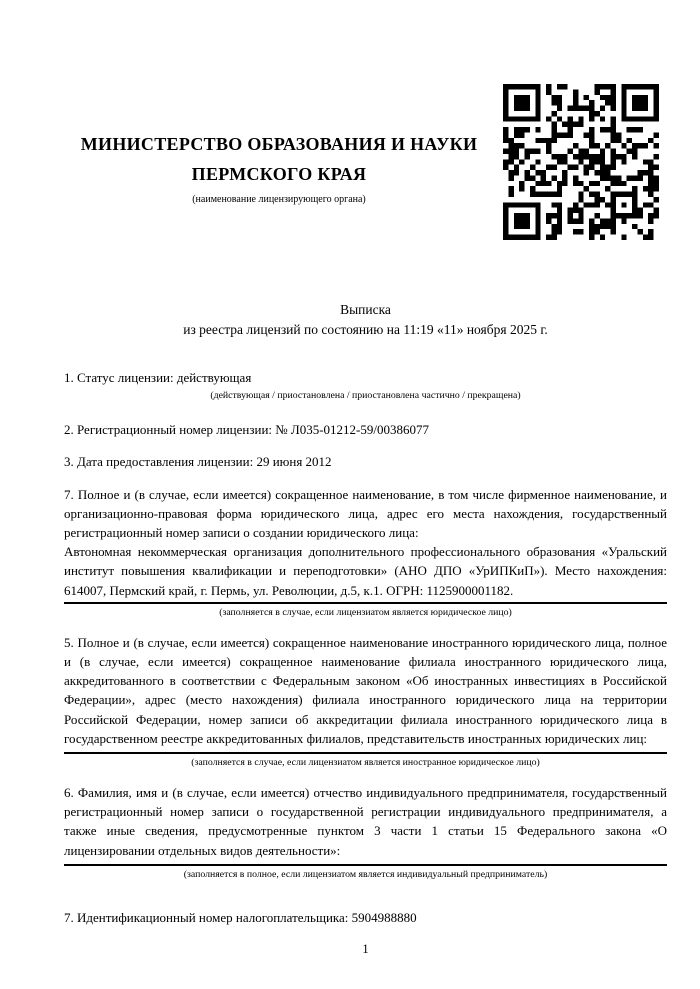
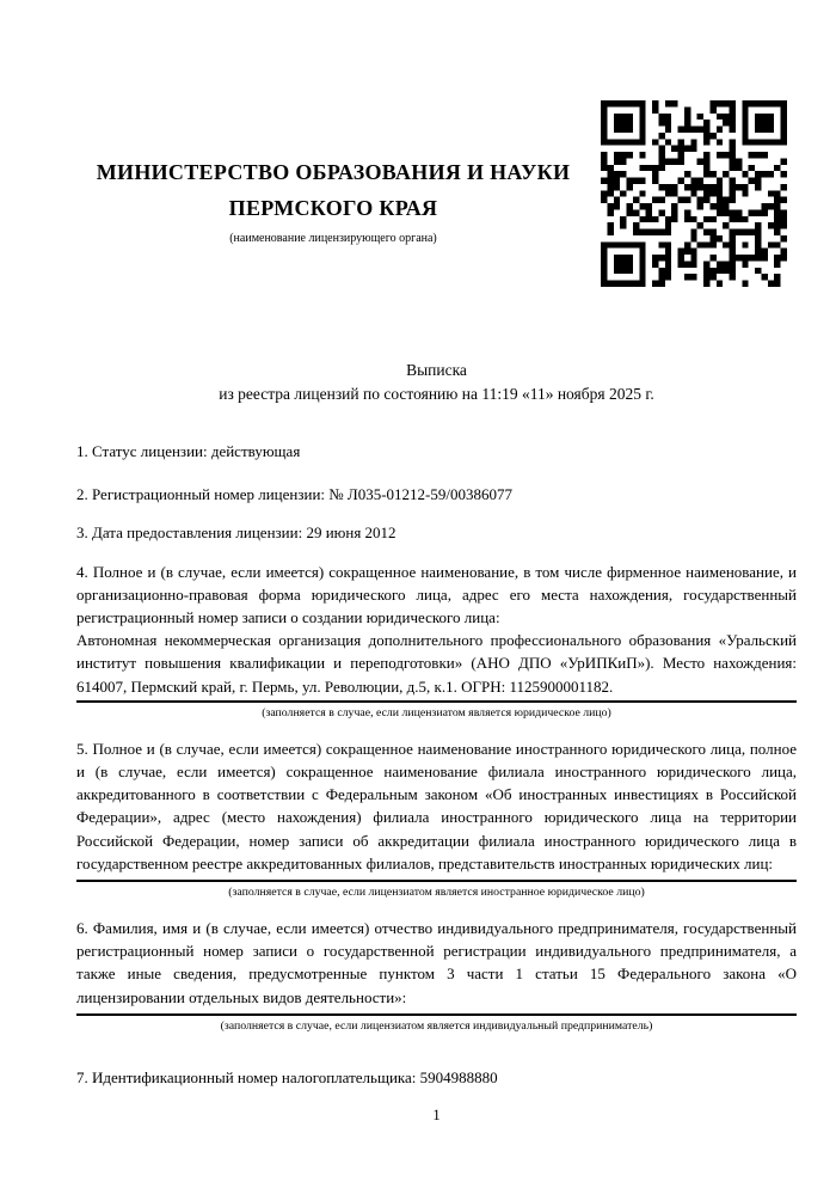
  МИНИСТЕРСТВО ОБРАЗОВАНИЯ И НАУКИ
  ПЕРМСКОГО КРАЯ
  (наименование лицензирующего органа)
  Выписка
  из реестра лицензий по состоянию на 11:19 «11» ноября 2025 г.
  1. Статус лицензии: действующая
- (действующая / приостановлена / приостановлена частично / прекращена)
  2. Регистрационный номер лицензии: № Л035-01212-59/00386077
  3. Дата предоставления лицензии: 29 июня 2012
- 7. Полное и (в случае, если имеется) сокращенное наименование, в том числе фирменное наименование, и организационно-правовая форма юридического лица, адрес его места нахождения, государственный регистрационный номер записи о создании юридического лица:
+ 4. Полное и (в случае, если имеется) сокращенное наименование, в том числе фирменное наименование, и организационно-правовая форма юридического лица, адрес его места нахождения, государственный регистрационный номер записи о создании юридического лица:
  Автономная некоммерческая организация дополнительного профессионального образования «Уральский институт повышения квалификации и переподготовки» (АНО ДПО «УрИПКиП»). Место нахождения: 614007, Пермский край, г. Пермь, ул. Революции, д.5, к.1. ОГРН: 1125900001182.
  (заполняется в случае, если лицензиатом является юридическое лицо)
  5. Полное и (в случае, если имеется) сокращенное наименование иностранного юридического лица, полное и (в случае, если имеется) сокращенное наименование филиала иностранного юридического лица, аккредитованного в соответствии с Федеральным законом «Об иностранных инвестициях в Российской Федерации», адрес (место нахождения) филиала иностранного юридического лица на территории Российской Федерации, номер записи об аккредитации филиала иностранного юридического лица в государственном реестре аккредитованных филиалов, представительств иностранных юридических лиц:
  (заполняется в случае, если лицензиатом является иностранное юридическое лицо)
  6. Фамилия, имя и (в случае, если имеется) отчество индивидуального предпринимателя, государственный регистрационный номер записи о государственной регистрации индивидуального предпринимателя, а также иные сведения, предусмотренные пунктом 3 части 1 статьи 15 Федерального закона «О лицензировании отдельных видов деятельности»:
- (заполняется в полное, если лицензиатом является индивидуальный предприниматель)
+ (заполняется в случае, если лицензиатом является индивидуальный предприниматель)
  7. Идентификационный номер налогоплательщика: 5904988880
  1
